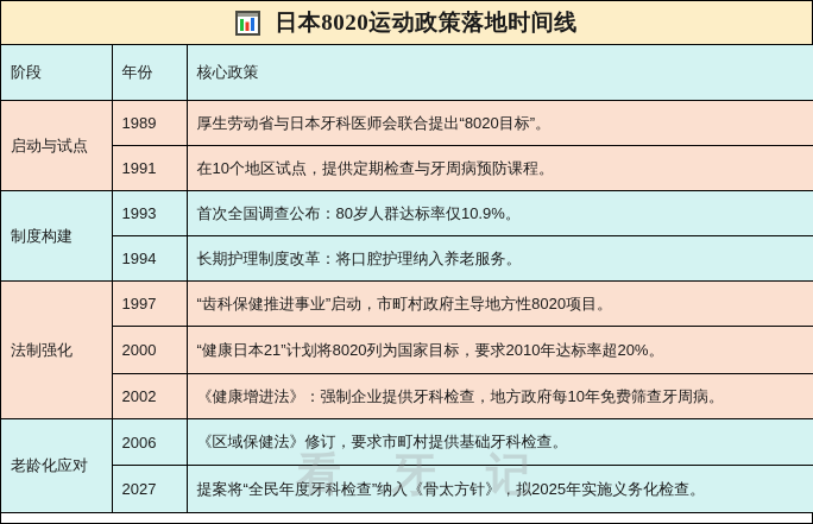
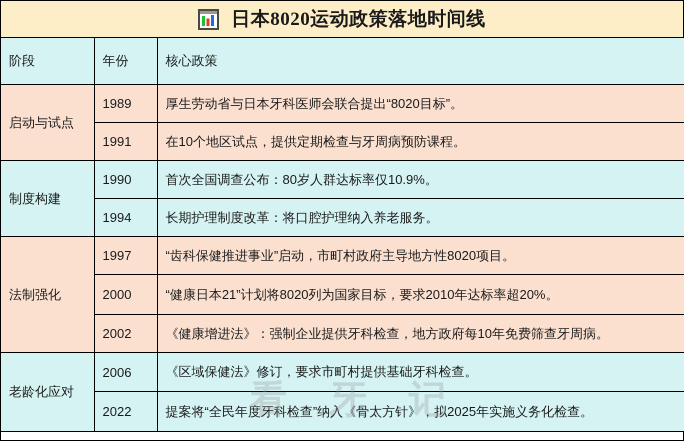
  日本8020运动政策落地时间线
  阶段	年份	核心政策
  启动与试点	1989	厚生劳动省与日本牙科医师会联合提出“8020目标”。
  1991	在10个地区试点，提供定期检查与牙周病预防课程。
- 制度构建	1993	首次全国调查公布：80岁人群达标率仅10.9%。
+ 制度构建	1990	首次全国调查公布：80岁人群达标率仅10.9%。
  1994	长期护理制度改革：将口腔护理纳入养老服务。
  法制强化	1997	“齿科保健推进事业”启动，市町村政府主导地方性8020项目。
  2000	“健康日本21”计划将8020列为国家目标，要求2010年达标率超20%。
  2002	《健康增进法》：强制企业提供牙科检查，地方政府每10年免费筛查牙周病。
  老龄化应对	2006	《区域保健法》修订，要求市町村提供基础牙科检查。
- 2027	提案将“全民年度牙科检查”纳入《骨太方针》，拟2025年实施义务化检查。
+ 2022	提案将“全民年度牙科检查”纳入《骨太方针》，拟2025年实施义务化检查。
  看
  牙
  记
